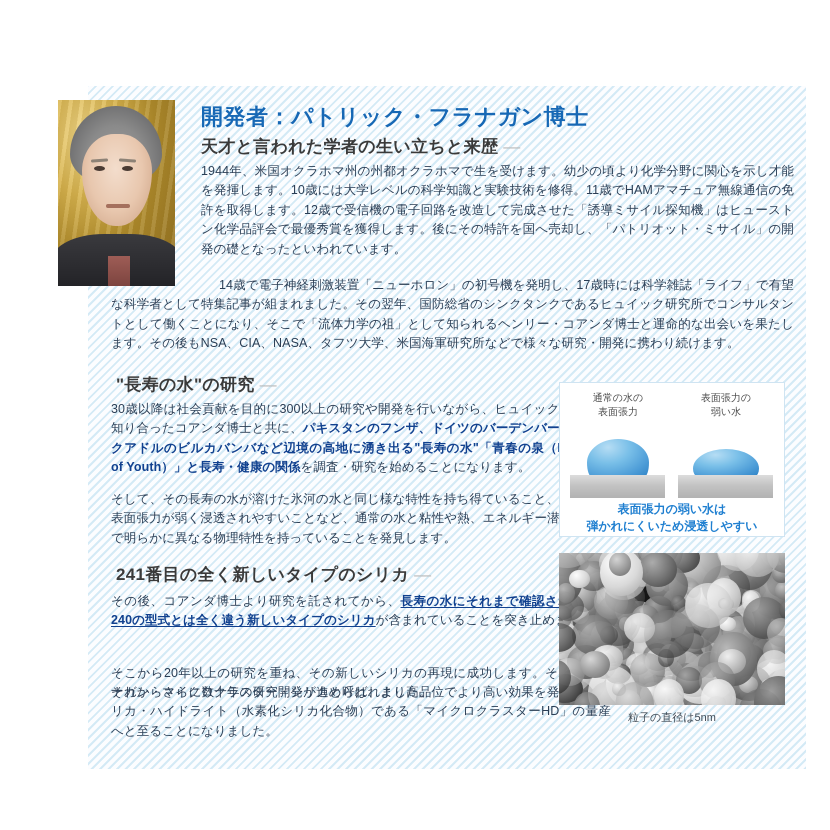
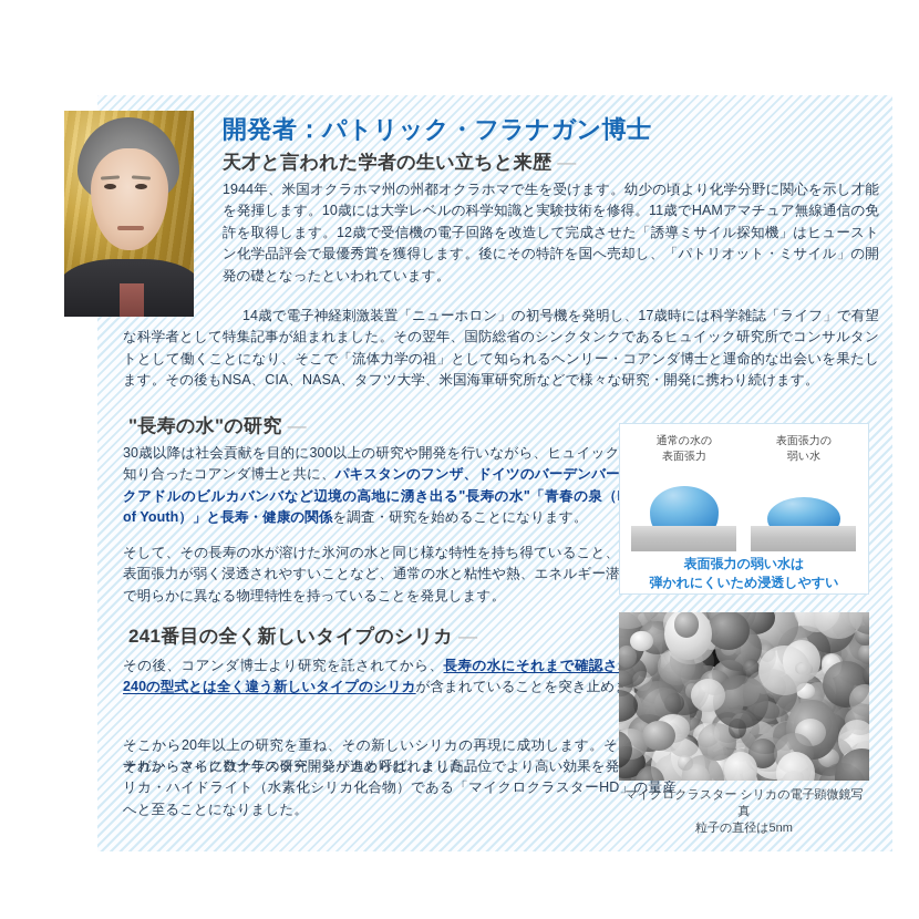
  開発者：パトリック・フラナガン博士
  天才と言われた学者の生い立ちと来歴 —
  1944年、米国オクラホマ州の州都オクラホマで生を受けます。幼少の頃より化学分野に関心を示し才能を発揮します。10歳には大学レベルの科学知識と実験技術を修得。11歳でHAMアマチュア無線通信の免許を取得します。12歳で受信機の電子回路を改造して完成させた「誘導ミサイル探知機」はヒューストン化学品評会で最優秀賞を獲得します。後にその特許を国へ売却し、「パトリオット・ミサイル」の開発の礎となったといわれています。
  14歳で電子神経刺激装置「ニューホロン」の初号機を発明し、17歳時には科学雑誌「ライフ」で有望な科学者として特集記事が組まれました。その翌年、国防総省のシンクタンクであるヒュイック研究所でコンサルタントとして働くことになり、そこで「流体力学の祖」として知られるヘンリー・コアンダ博士と運命的な出会いを果たします。その後もNSA、CIA、NASA、タフツ大学、米国海軍研究所などで様々な研究・開発に携わり続けます。
  "長寿の水"の研究 —
  30歳以降は社会貢献を目的に300以上の研究や開発を行いながら、ヒュイック知り合ったコアンダ博士と共に、パキスタンのフンザ、ドイツのバーデンバークアドルのビルカバンバなど辺境の高地に湧き出る"長寿の水"「青春の泉（ of Youth）」と長寿・健康の関係を調査・研究を始めることになります。
  そして、その長寿の水が溶けた氷河の水と同じ様な特性を持ち得ていること、表面張力が弱く浸透されやすいことなど、通常の水と粘性や熱、エネルギー潜で明らかに異なる物理特性を持っていることを発見します。
  241番目の全く新しいタイプのシリカ —
  その後、コアンダ博士より研究を託されてから、長寿の水にそれまで確認さ240の型式とは全く違う新しいタイプのシリカが含まれていることを突き止め
  そこから20年以上の研究を重ね、その新しいシリカの再現に成功します。そナガン・マイクロクラスター・シリカと呼ばれました。
  それからさらに数十年の研究開発が進められ、より高品位でより高い効果を発リカ・ハイドライト（水素化シリカ化合物）である「マイクロクラスターHD」の量産へと至ることになりました。
  通常の水の
  表面張力
  表面張力の
  弱い水
  表面張力の弱い水は
  弾かれにくいため浸透しやすい
+ マイクロクラスター シリカの電子顕微鏡写真
  粒子の直径は5nm
